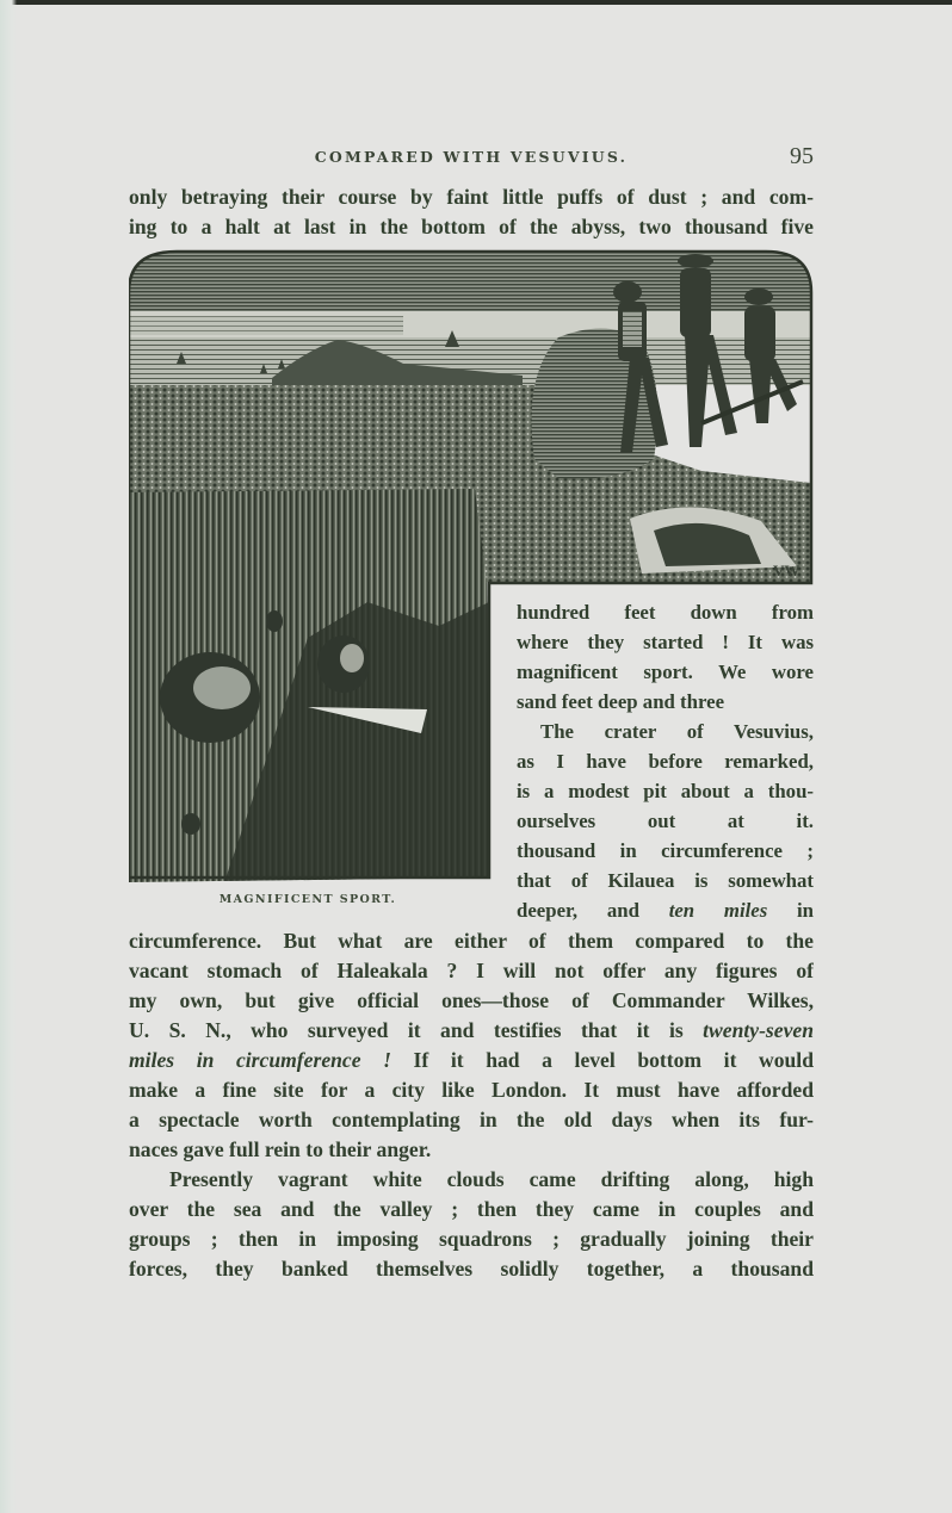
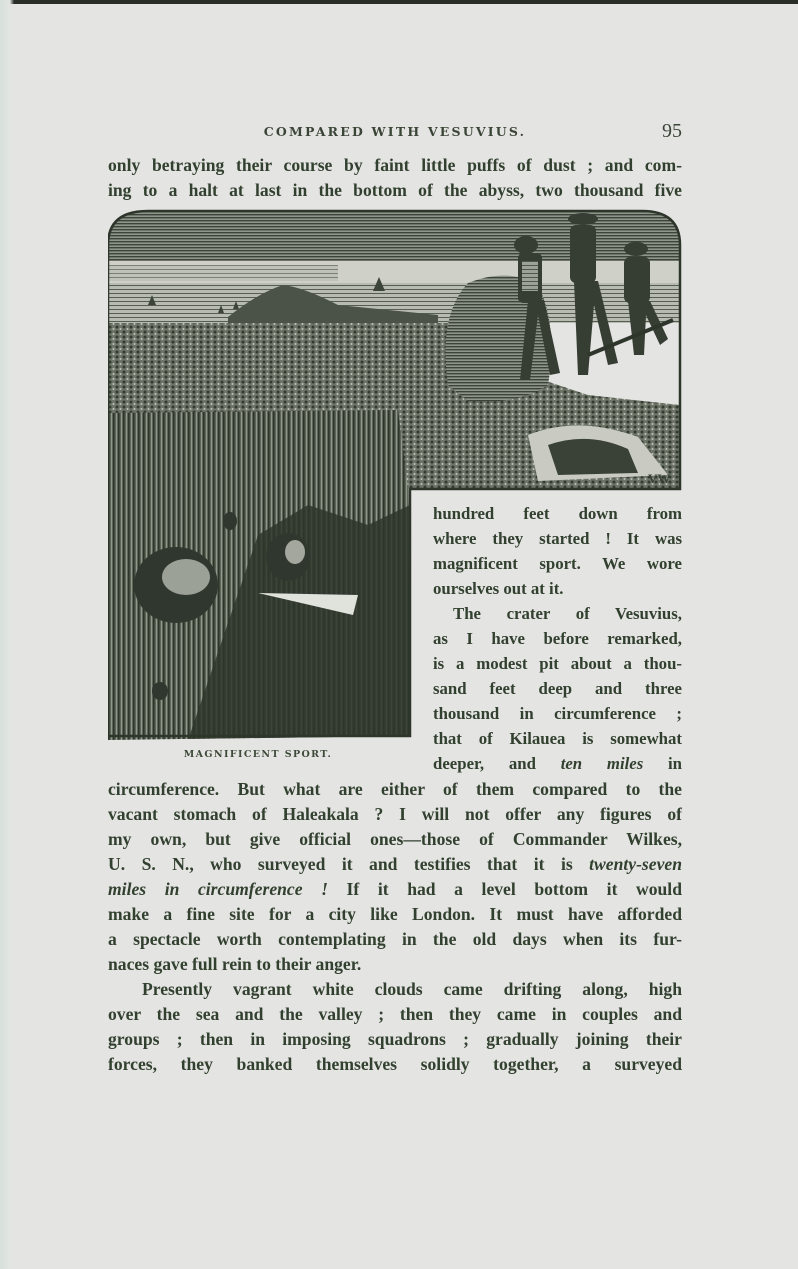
  COMPARED WITH VESUVIUS.
  95
  only betraying their course by faint little puffs of dust ; and com-
  ing to a halt at last in the bottom of the abyss, two thousand five
  VW
  MAGNIFICENT SPORT.
  hundred feet down from
  where they started ! It was
  magnificent sport. We wore
- sand feet deep and three
+ ourselves out at it.
  The crater of Vesuvius,
  as I have before remarked,
  is a modest pit about a thou-
- ourselves out at it.
+ sand feet deep and three
  thousand in circumference ;
  that of Kilauea is somewhat
  deeper, and ten miles in
  circumference. But what are either of them compared to the
  vacant stomach of Haleakala ? I will not offer any figures of
  my own, but give official ones—those of Commander Wilkes,
  U. S. N., who surveyed it and testifies that it is twenty-seven
  miles in circumference ! If it had a level bottom it would
  make a fine site for a city like London. It must have afforded
  a spectacle worth contemplating in the old days when its fur-
  naces gave full rein to their anger.
  Presently vagrant white clouds came drifting along, high
  over the sea and the valley ; then they came in couples and
  groups ; then in imposing squadrons ; gradually joining their
- forces, they banked themselves solidly together, a thousand
+ forces, they banked themselves solidly together, a surveyed
